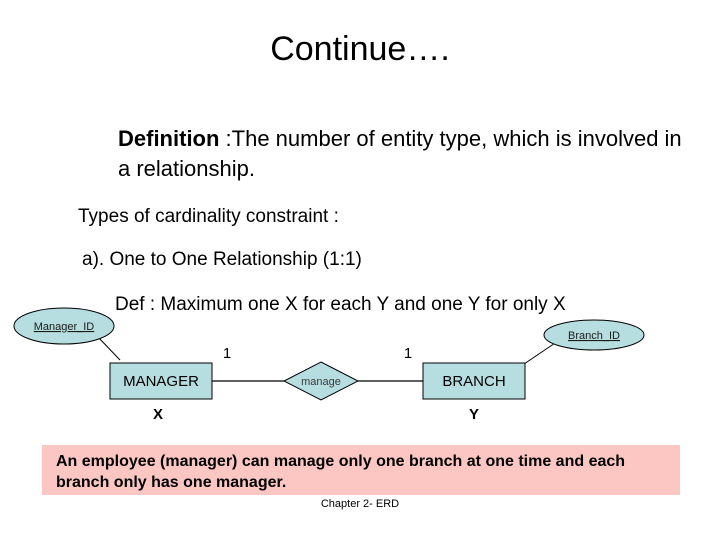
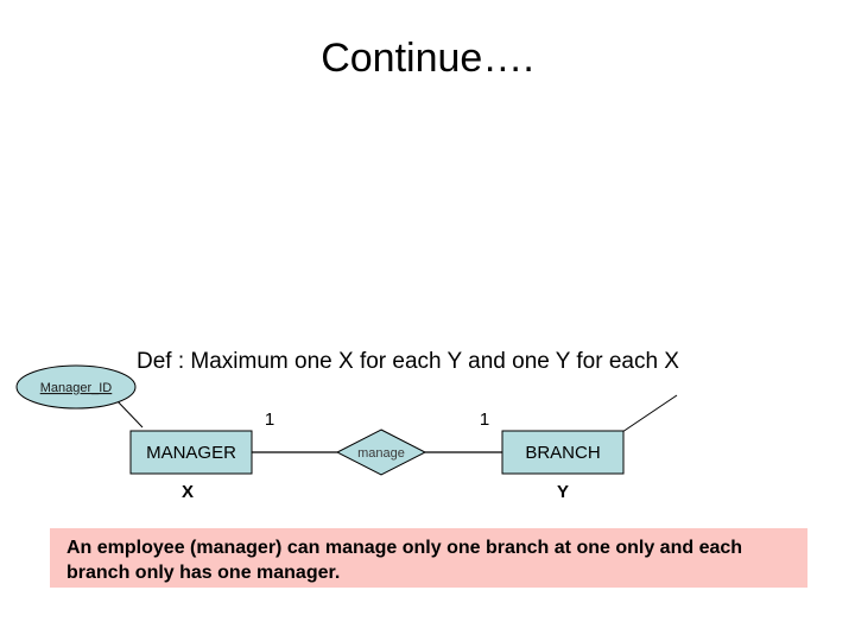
  Continue….
- Definition :The number of entity type, which is involved in a relationship.
- Types of cardinality constraint :
- a). One to One Relationship (1:1)
- Def : Maximum one X for each Y and one Y for only X
+ Def : Maximum one X for each Y and one Y for each X
  Manager_ID
- Branch_ID
  MANAGER
  BRANCH
  manage
  1
  1
  X
  Y
- An employee (manager) can manage only one branch at one time and each branch only has one manager.
+ An employee (manager) can manage only one branch at one only and each branch only has one manager.
- Chapter 2- ERD
